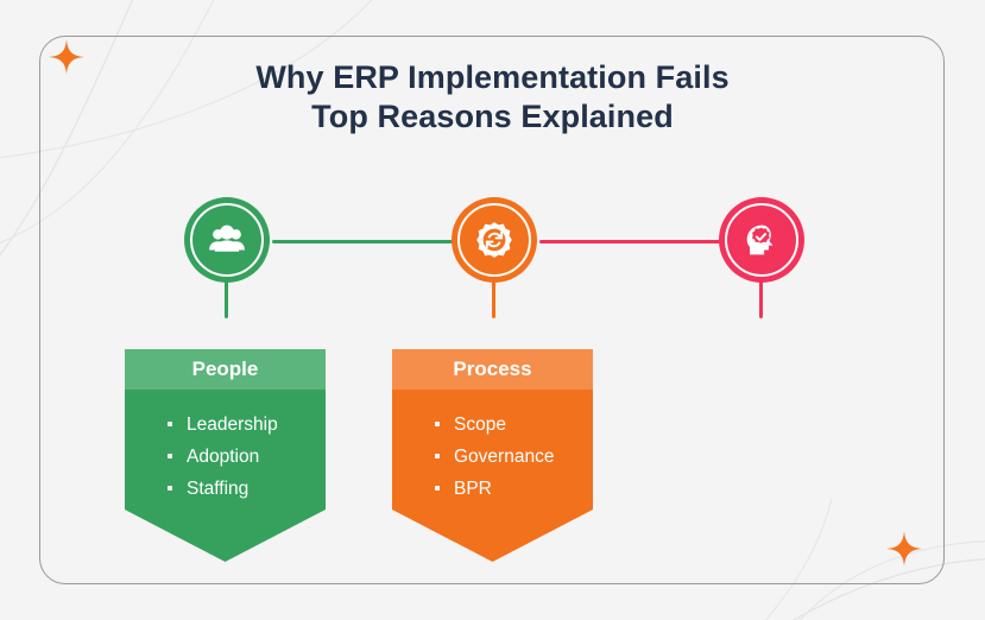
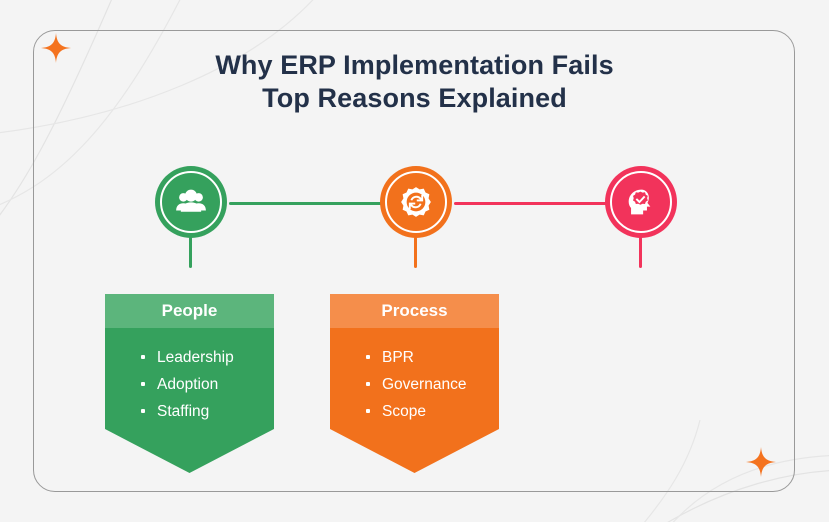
  Why ERP Implementation Fails
  Top Reasons Explained
  People
  Leadership
  Adoption
  Staffing
  Process
- Scope
+ BPR
  Governance
- BPR
+ Scope
